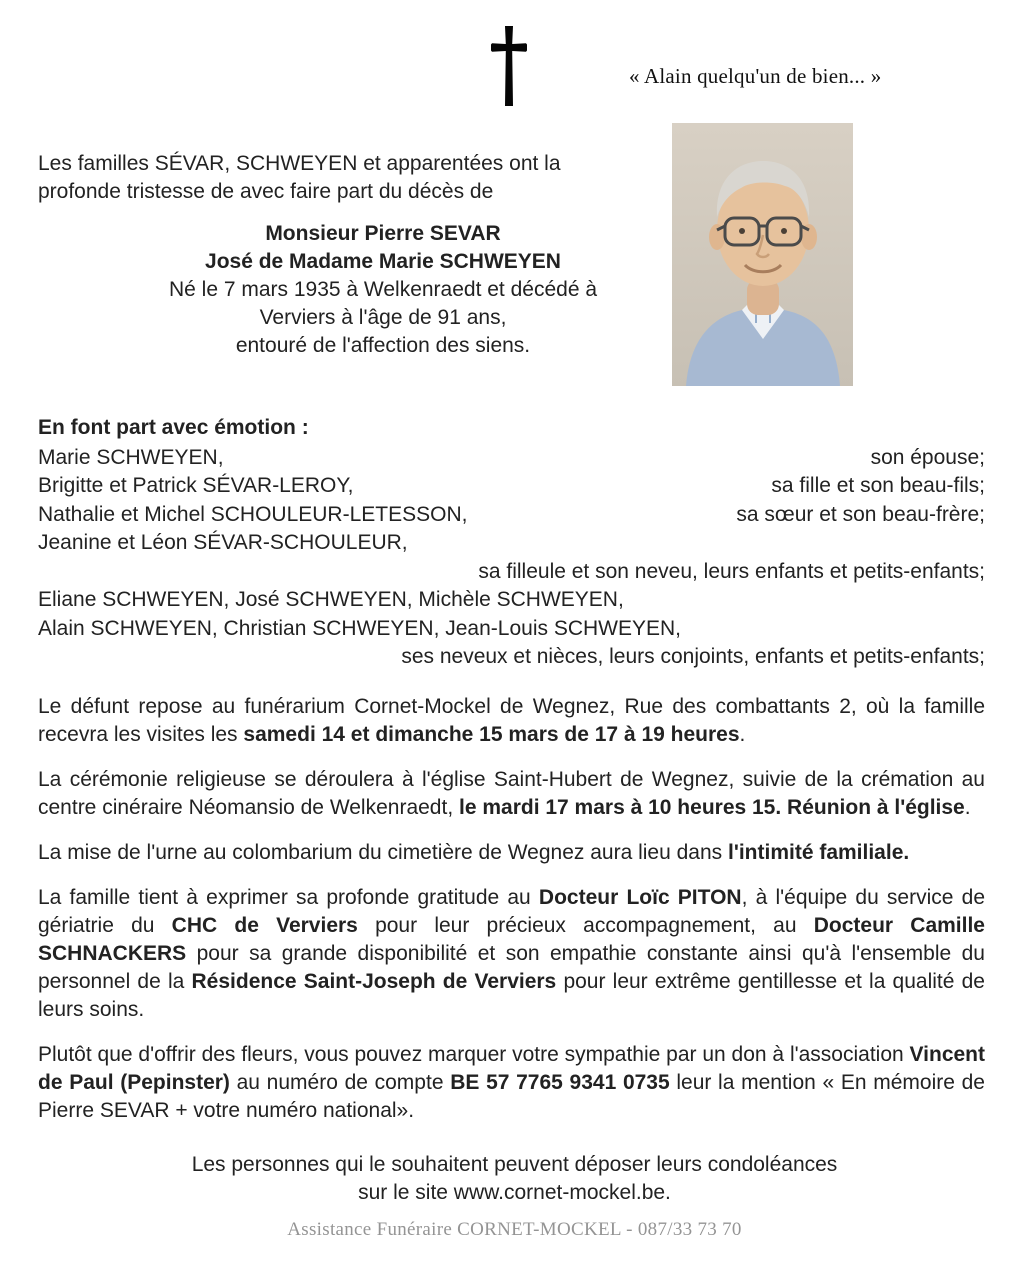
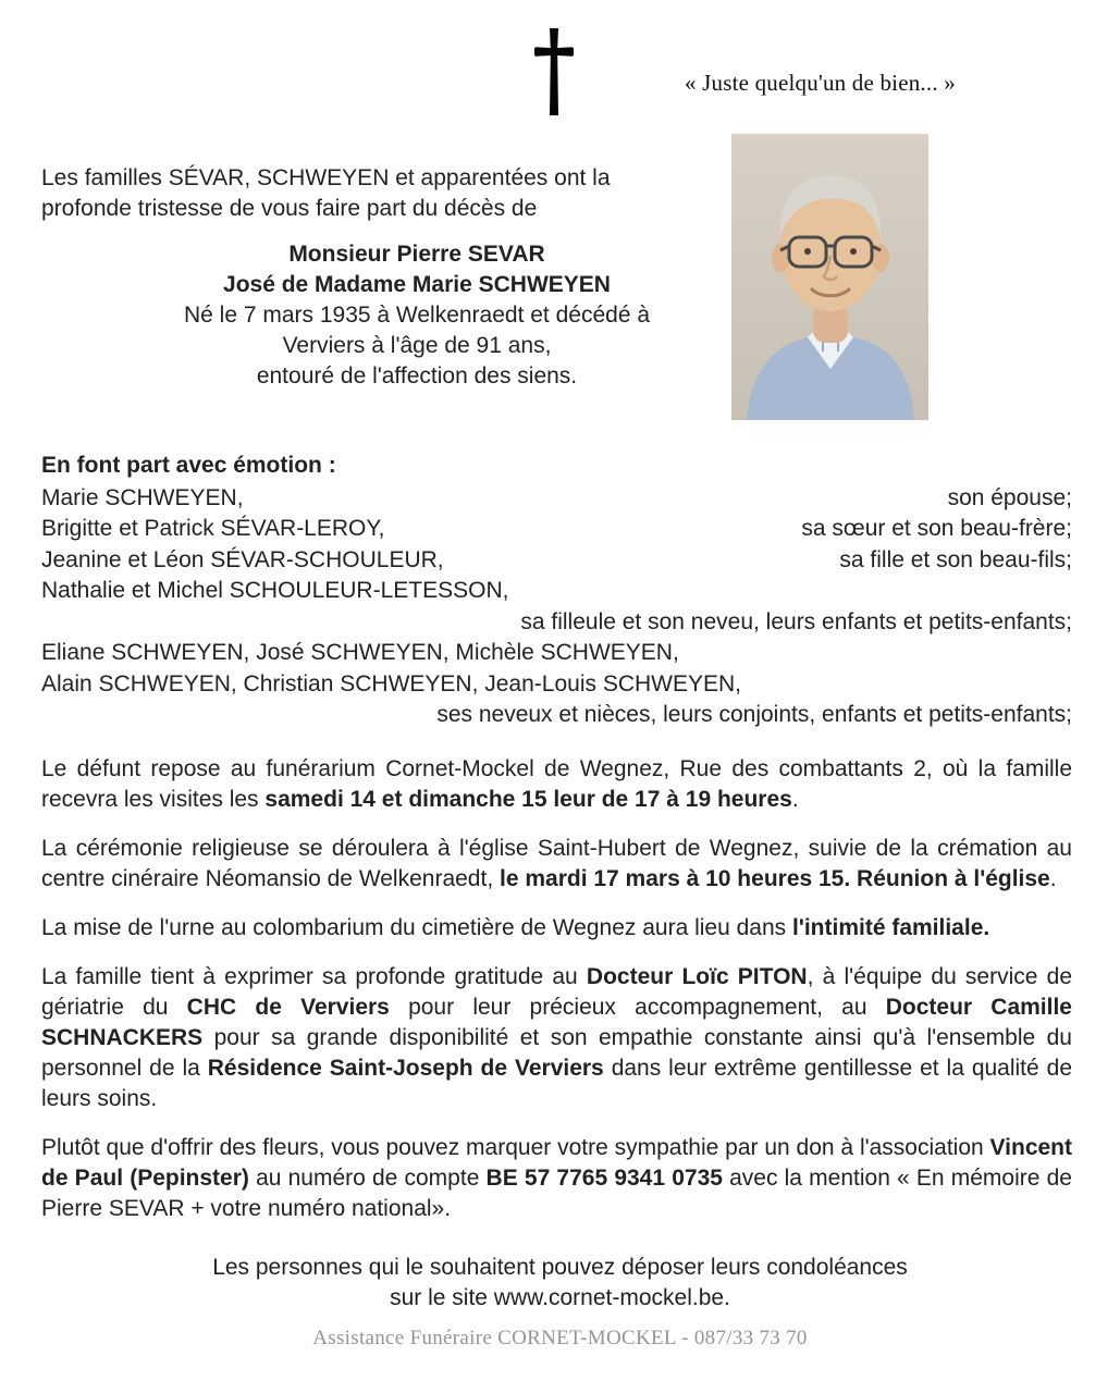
- « Alain quelqu'un de bien... »
+ « Juste quelqu'un de bien... »
- Les familles SÉVAR, SCHWEYEN et apparentées ont la profonde tristesse de avec faire part du décès de
+ Les familles SÉVAR, SCHWEYEN et apparentées ont la profonde tristesse de vous faire part du décès de
  Monsieur Pierre SEVAR
  José de Madame Marie SCHWEYEN
  Né le 7 mars 1935 à Welkenraedt et décédé à
  Verviers à l'âge de 91 ans,
  entouré de l'affection des siens.
  En font part avec émotion :
  Marie SCHWEYEN,
  son épouse;
  Brigitte et Patrick SÉVAR-LEROY,
- sa fille et son beau-fils;
+ sa sœur et son beau-frère;
- Nathalie et Michel SCHOULEUR-LETESSON,
+ Jeanine et Léon SÉVAR-SCHOULEUR,
- sa sœur et son beau-frère;
+ sa fille et son beau-fils;
- Jeanine et Léon SÉVAR-SCHOULEUR,
+ Nathalie et Michel SCHOULEUR-LETESSON,
  sa filleule et son neveu, leurs enfants et petits-enfants;
  Eliane SCHWEYEN, José SCHWEYEN, Michèle SCHWEYEN,
  Alain SCHWEYEN, Christian SCHWEYEN, Jean-Louis SCHWEYEN,
  ses neveux et nièces, leurs conjoints, enfants et petits-enfants;
- Le défunt repose au funérarium Cornet-Mockel de Wegnez, Rue des combattants 2, où la famille recevra les visites les samedi 14 et dimanche 15 mars de 17 à 19 heures.
+ Le défunt repose au funérarium Cornet-Mockel de Wegnez, Rue des combattants 2, où la famille recevra les visites les samedi 14 et dimanche 15 leur de 17 à 19 heures.
  La cérémonie religieuse se déroulera à l'église Saint-Hubert de Wegnez, suivie de la crémation au centre cinéraire Néomansio de Welkenraedt, le mardi 17 mars à 10 heures 15. Réunion à l'église.
  La mise de l'urne au colombarium du cimetière de Wegnez aura lieu dans l'intimité familiale.
- La famille tient à exprimer sa profonde gratitude au Docteur Loïc PITON, à l'équipe du service de gériatrie du CHC de Verviers pour leur précieux accompagnement, au Docteur Camille SCHNACKERS pour sa grande disponibilité et son empathie constante ainsi qu'à l'ensemble du personnel de la Résidence Saint-Joseph de Verviers pour leur extrême gentillesse et la qualité de leurs soins.
+ La famille tient à exprimer sa profonde gratitude au Docteur Loïc PITON, à l'équipe du service de gériatrie du CHC de Verviers pour leur précieux accompagnement, au Docteur Camille SCHNACKERS pour sa grande disponibilité et son empathie constante ainsi qu'à l'ensemble du personnel de la Résidence Saint-Joseph de Verviers dans leur extrême gentillesse et la qualité de leurs soins.
- Plutôt que d'offrir des fleurs, vous pouvez marquer votre sympathie par un don à l'association Vincent de Paul (Pepinster) au numéro de compte BE 57 7765 9341 0735 leur la mention « En mémoire de Pierre SEVAR + votre numéro national».
+ Plutôt que d'offrir des fleurs, vous pouvez marquer votre sympathie par un don à l'association Vincent de Paul (Pepinster) au numéro de compte BE 57 7765 9341 0735 avec la mention « En mémoire de Pierre SEVAR + votre numéro national».
- Les personnes qui le souhaitent peuvent déposer leurs condoléances
+ Les personnes qui le souhaitent pouvez déposer leurs condoléances
  sur le site www.cornet-mockel.be.
  Assistance Funéraire CORNET-MOCKEL - 087/33 73 70
